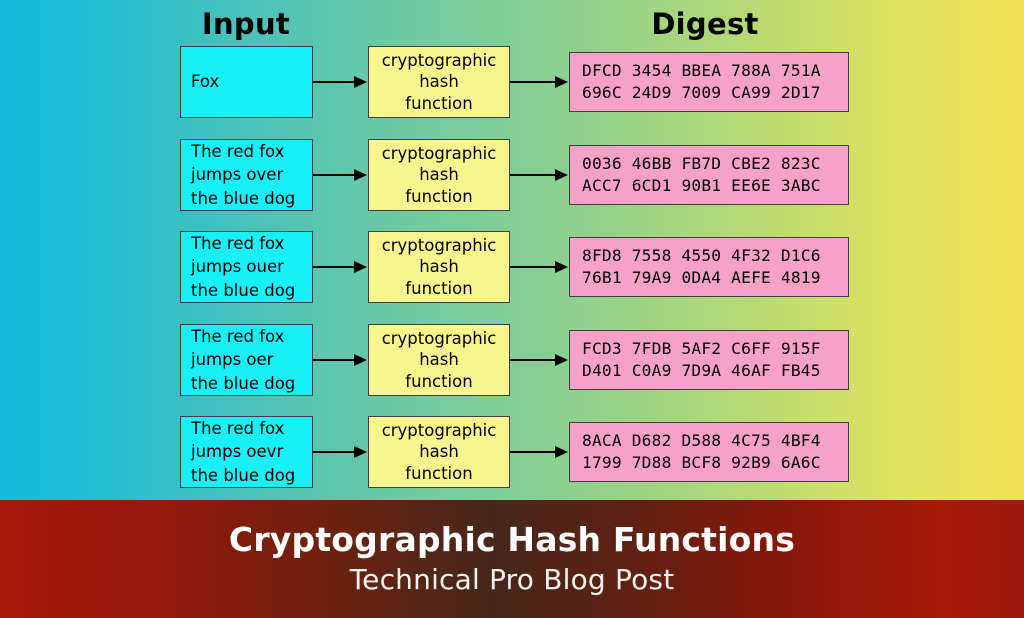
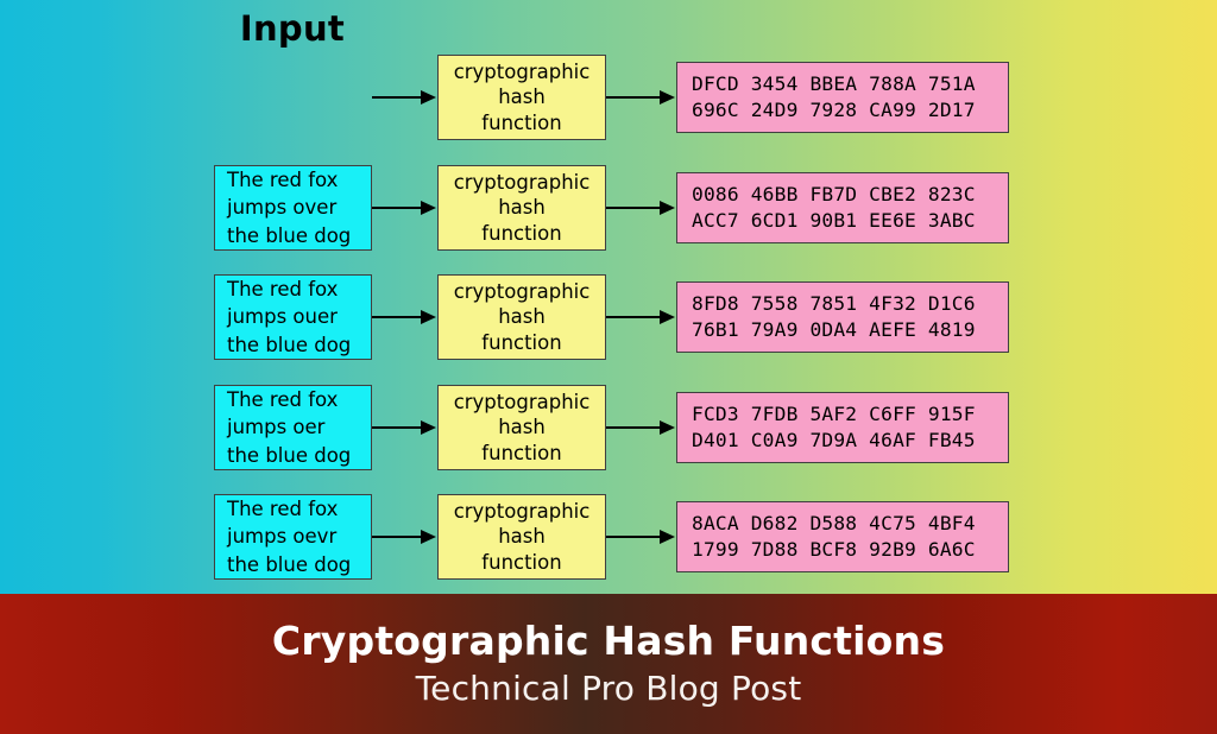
  Input
- Digest
- Fox
  cryptographic
  hash
  function
  DFCD 3454 BBEA 788A 751A
- 696C 24D9 7009 CA99 2D17
+ 696C 24D9 7928 CA99 2D17
  The red fox
  jumps over
  the blue dog
  cryptographic
  hash
  function
- 0036 46BB FB7D CBE2 823C
+ 0086 46BB FB7D CBE2 823C
  ACC7 6CD1 90B1 EE6E 3ABC
  The red fox
  jumps ouer
  the blue dog
  cryptographic
  hash
  function
- 8FD8 7558 4550 4F32 D1C6
+ 8FD8 7558 7851 4F32 D1C6
  76B1 79A9 0DA4 AEFE 4819
  The red fox
  jumps oer
  the blue dog
  cryptographic
  hash
  function
  FCD3 7FDB 5AF2 C6FF 915F
  D401 C0A9 7D9A 46AF FB45
  The red fox
  jumps oevr
  the blue dog
  cryptographic
  hash
  function
  8ACA D682 D588 4C75 4BF4
  1799 7D88 BCF8 92B9 6A6C
  Cryptographic Hash Functions
  Technical Pro Blog Post
